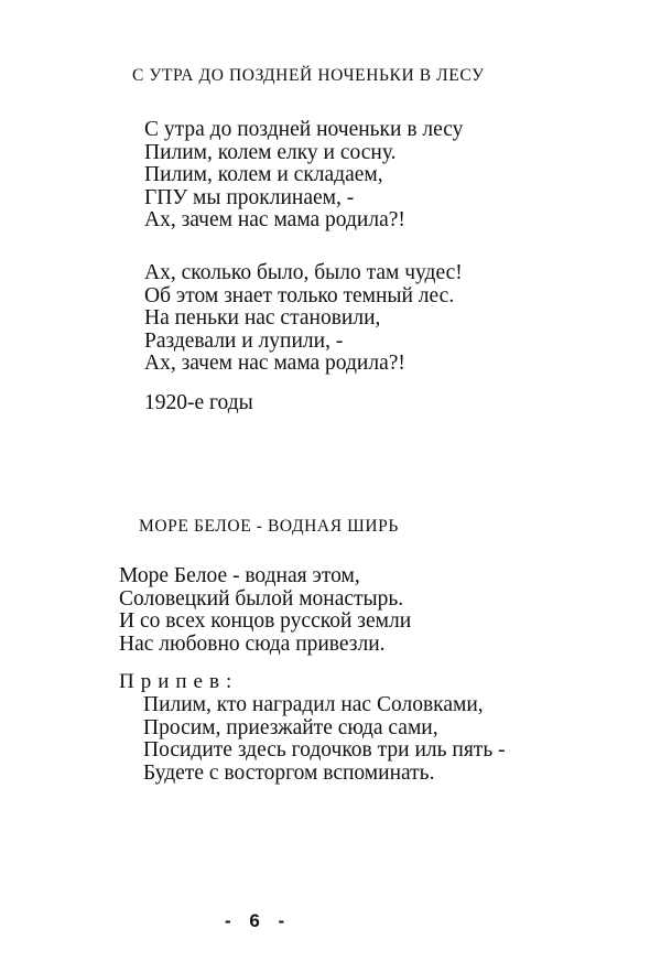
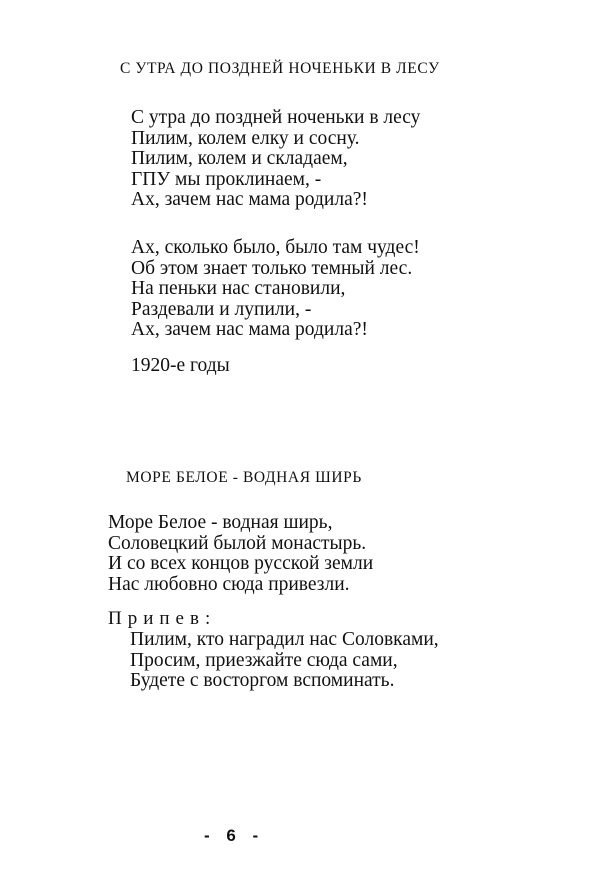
  С УТРА ДО ПОЗДНЕЙ НОЧЕНЬКИ В ЛЕСУ
  С утра до поздней ноченьки в лесу
  Пилим, колем елку и сосну.
  Пилим, колем и складаем,
  ГПУ мы проклинаем, -
  Ах, зачем нас мама родила?!
  Ах, сколько было, было там чудес!
  Об этом знает только темный лес.
  На пеньки нас становили,
  Раздевали и лупили, -
  Ах, зачем нас мама родила?!
  1920-е годы
  МОРЕ БЕЛОЕ - ВОДНАЯ ШИРЬ
- Море Белое - водная этом,
+ Море Белое - водная ширь,
  Соловецкий былой монастырь.
  И со всех концов русской земли
  Нас любовно сюда привезли.
  Припев:
  Пилим, кто наградил нас Соловками,
  Просим, приезжайте сюда сами,
- Посидите здесь годочков три иль пять -
  Будете с восторгом вспоминать.
  - 6 -
